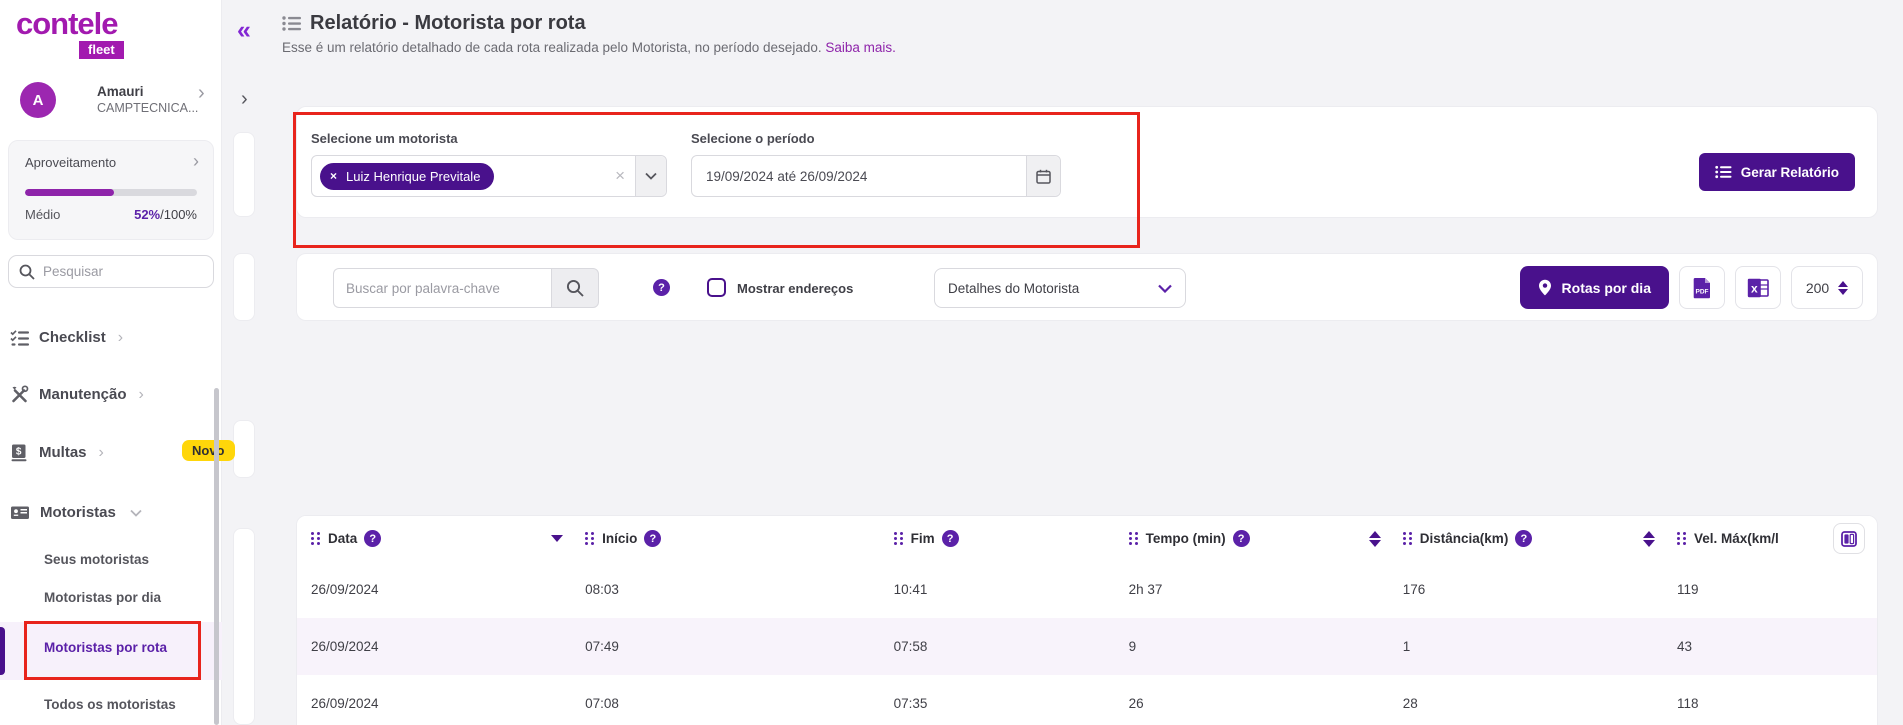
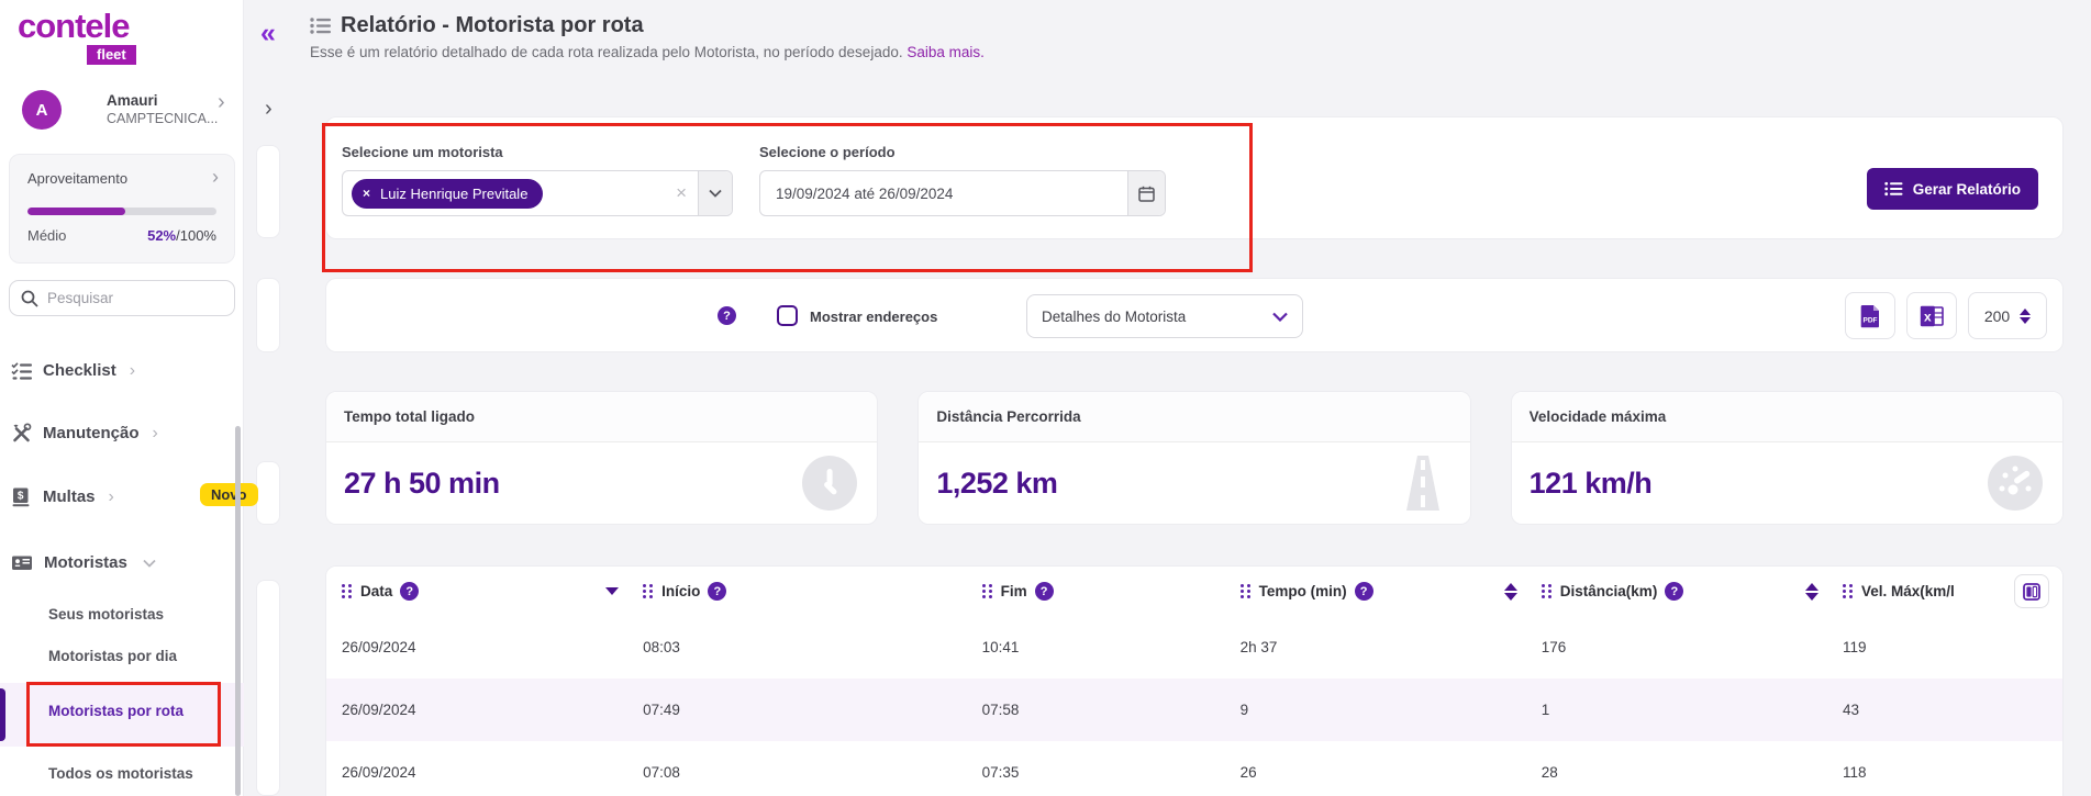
  contele
  fleet
  A
  Amauri
  CAMPTECNICA...
  ›
  Aproveitamento
  ›
  Médio
  52%/100%
  Pesquisar
  Checklist
  ›
  Manutenção
  ›
  $
  Multas
  ›
  Novo
  Motoristas
  Seus motoristas
  Motoristas por dia
  Motoristas por rota
  Todos os motoristas
  «
  ›
  Relatório - Motorista por rota
  Esse é um relatório detalhado de cada rota realizada pelo Motorista, no período desejado. Saiba mais.
  Selecione um motorista
  ×
  Luiz Henrique Previtale
  ×
  Selecione o período
  19/09/2024 até 26/09/2024
  Gerar Relatório
- Buscar por palavra-chave
  ?
  Mostrar endereços
  Detalhes do Motorista
- Rotas por dia
  x
  200
+ Tempo total ligado
+ 27 h 50 min
+ Distância Percorrida
+ 1,252 km
+ Velocidade máxima
+ 121 km/h
  Data
  ?
  Início
  ?
  Fim
  ?
  Tempo (min)
  ?
  Distância(km)
  ?
  Vel. Máx(km/l
  26/09/2024
  08:03
  10:41
  2h 37
  176
  119
  26/09/2024
  07:49
  07:58
  9
  1
  43
  26/09/2024
  07:08
  07:35
  26
  28
  118
